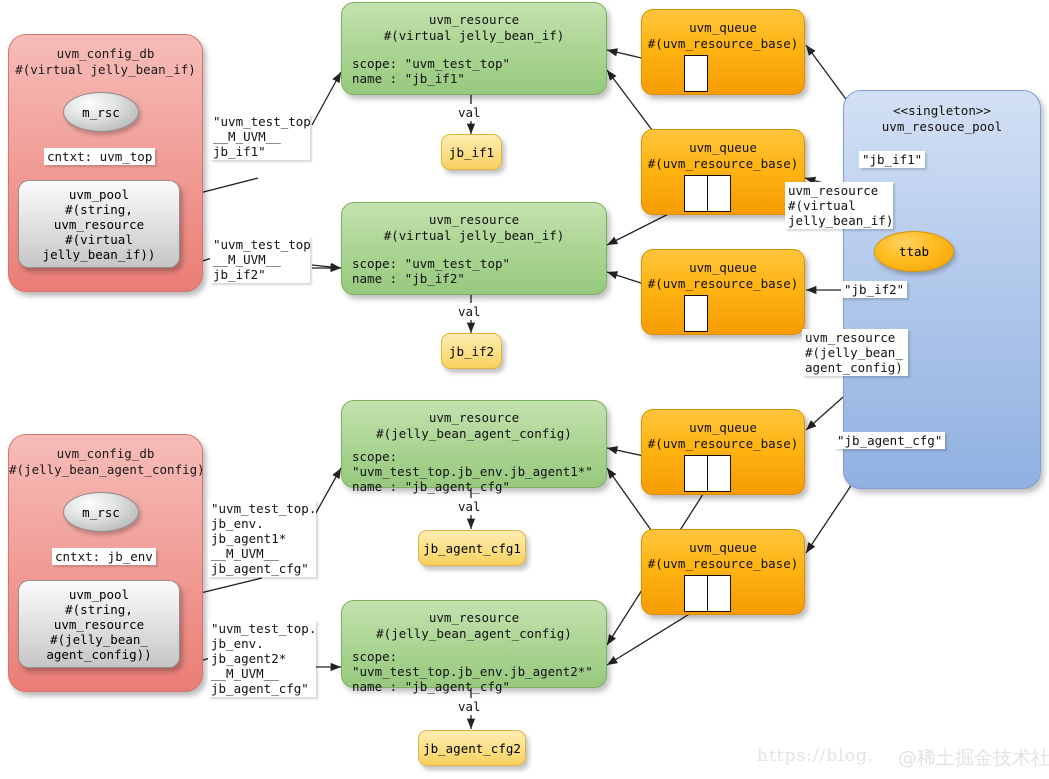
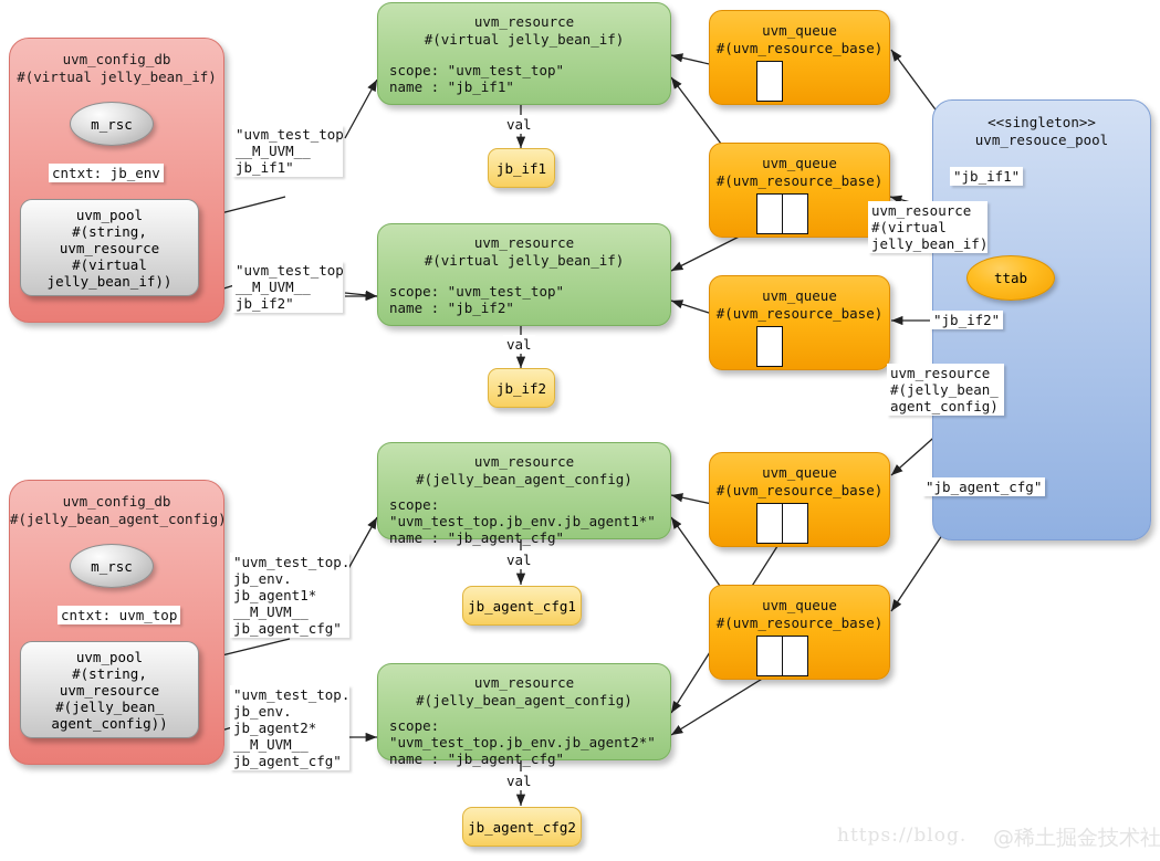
  uvm_config_db
  #(virtual jelly_bean_if)
  m_rsc
- cntxt: uvm_top
+ cntxt: jb_env
  uvm_pool
  #(string,
  uvm_resource
  #(virtual
  jelly_bean_if))
  uvm_config_db
  #(jelly_bean_agent_config)
  m_rsc
- cntxt: jb_env
+ cntxt: uvm_top
  uvm_pool
  #(string,
  uvm_resource
  #(jelly_bean_
  agent_config))
  "uvm_test_top
  __M_UVM__
  jb_if1"
  "uvm_test_top
  __M_UVM__
  jb_if2"
  "uvm_test_top.
  jb_env.
  jb_agent1*
  __M_UVM__
  jb_agent_cfg"
  "uvm_test_top.
  jb_env.
  jb_agent2*
  __M_UVM__
  jb_agent_cfg"
  uvm_resource
  #(virtual jelly_bean_if)
  scope: "uvm_test_top"
  name : "jb_if1"
  val
  jb_if1
  uvm_resource
  #(virtual jelly_bean_if)
  scope: "uvm_test_top"
  name : "jb_if2"
  val
  jb_if2
  uvm_resource
  #(jelly_bean_agent_config)
  scope:
  "uvm_test_top.jb_env.jb_agent1*"
  name : "jb_agent_cfg"
  val
  jb_agent_cfg1
  uvm_resource
  #(jelly_bean_agent_config)
  scope:
  "uvm_test_top.jb_env.jb_agent2*"
  name : "jb_agent_cfg"
  val
  jb_agent_cfg2
  uvm_queue
  #(uvm_resource_base)
  uvm_queue
  #(uvm_resource_base)
  uvm_queue
  #(uvm_resource_base)
  uvm_queue
  #(uvm_resource_base)
  uvm_queue
  #(uvm_resource_base)
  <<singleton>>
  uvm_resouce_pool
  ttab
  "jb_if1"
  "jb_if2"
  "jb_agent_cfg"
  uvm_resource
  #(virtual
  jelly_bean_if)
  uvm_resource
  #(jelly_bean_
  agent_config)
  https://blog.
  @稀土掘金技术社
